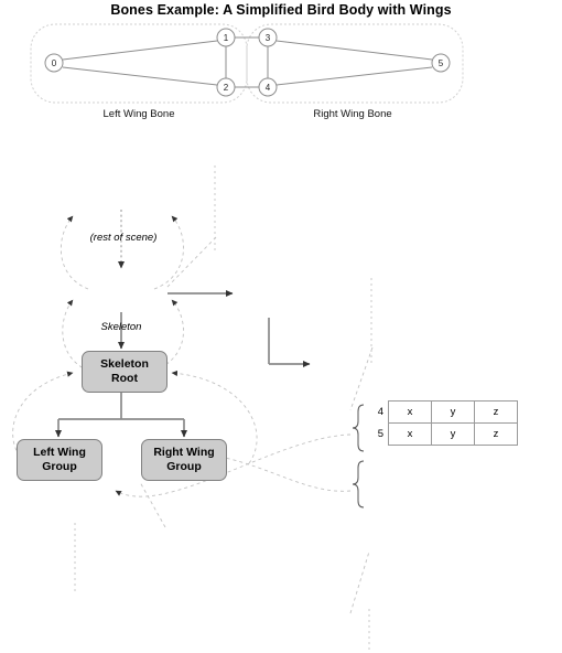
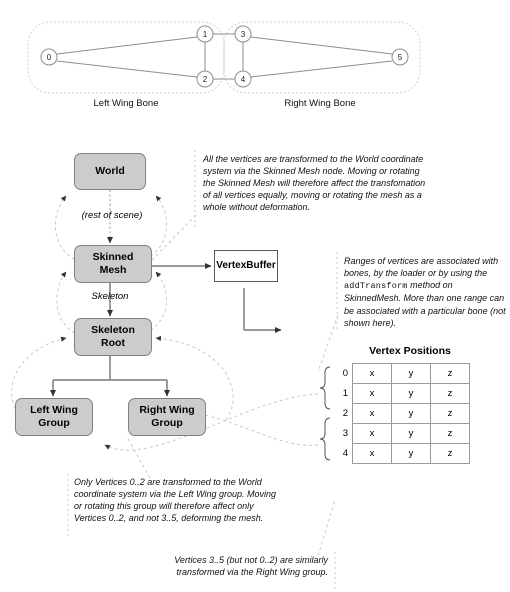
- Bones Example: A Simplified Bird Body with Wings
  0
  1
  2
  3
  4
  5
  Left Wing Bone
  Right Wing Bone
+ World
+ Skinned
+ Mesh
  Skeleton
  Root
  Left Wing
  Group
  Right Wing
  Group
+ VertexBuffer
  (rest of scene)
  Skeleton
+ All the vertices are transformed to the World coordinate system via the Skinned Mesh node. Moving or rotating the Skinned Mesh will therefore affect the transfomation of all vertices equally, moving or rotating the mesh as a whole without deformation.
+ Ranges of vertices are associated with bones, by the loader or by using the addTransform method on SkinnedMesh. More than one range can be associated with a particular bone (not shown here).
+ Only Vertices 0..2 are transformed to the World coordinate system via the Left Wing group. Moving or rotating this group will therefore affect only Vertices 0..2, and not 3..5, deforming the mesh.
+ Vertices 3..5 (but not 0..2) are similarly transformed via the Right Wing group.
+ Vertex Positions
+ 0	x	y	z
+ 1	x	y	z
+ 2	x	y	z
+ 3	x	y	z
  4	x	y	z
- 5	x	y	z
